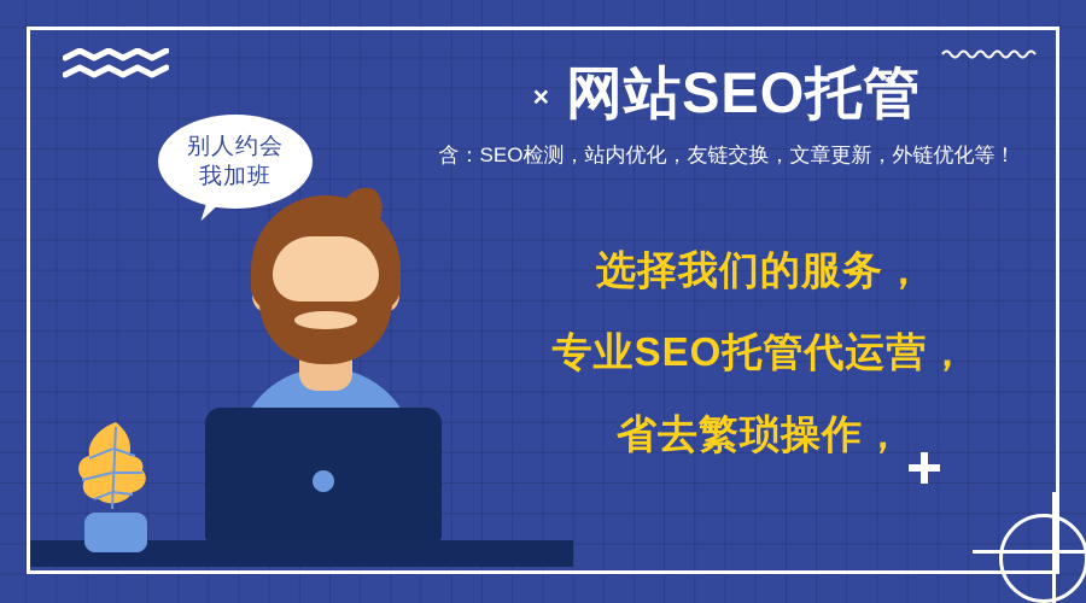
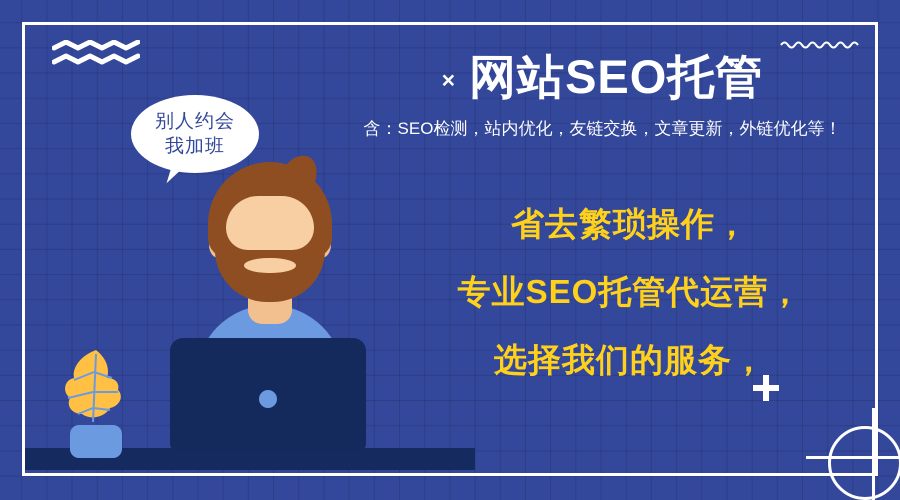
  别人约会
  我加班
  ×
  网站SEO托管
  含：SEO检测，站内优化，友链交换，文章更新，外链优化等！
- 选择我们的服务，
+ 省去繁琐操作，
  专业SEO托管代运营，
- 省去繁琐操作，
+ 选择我们的服务，
